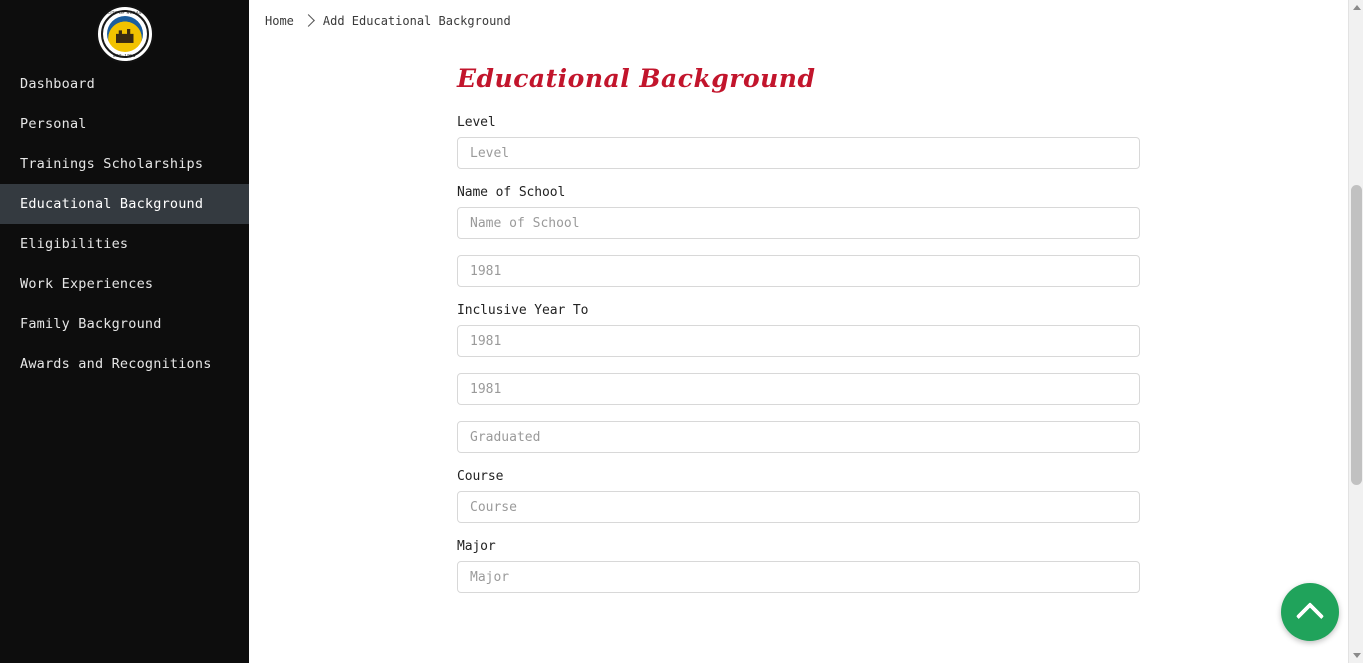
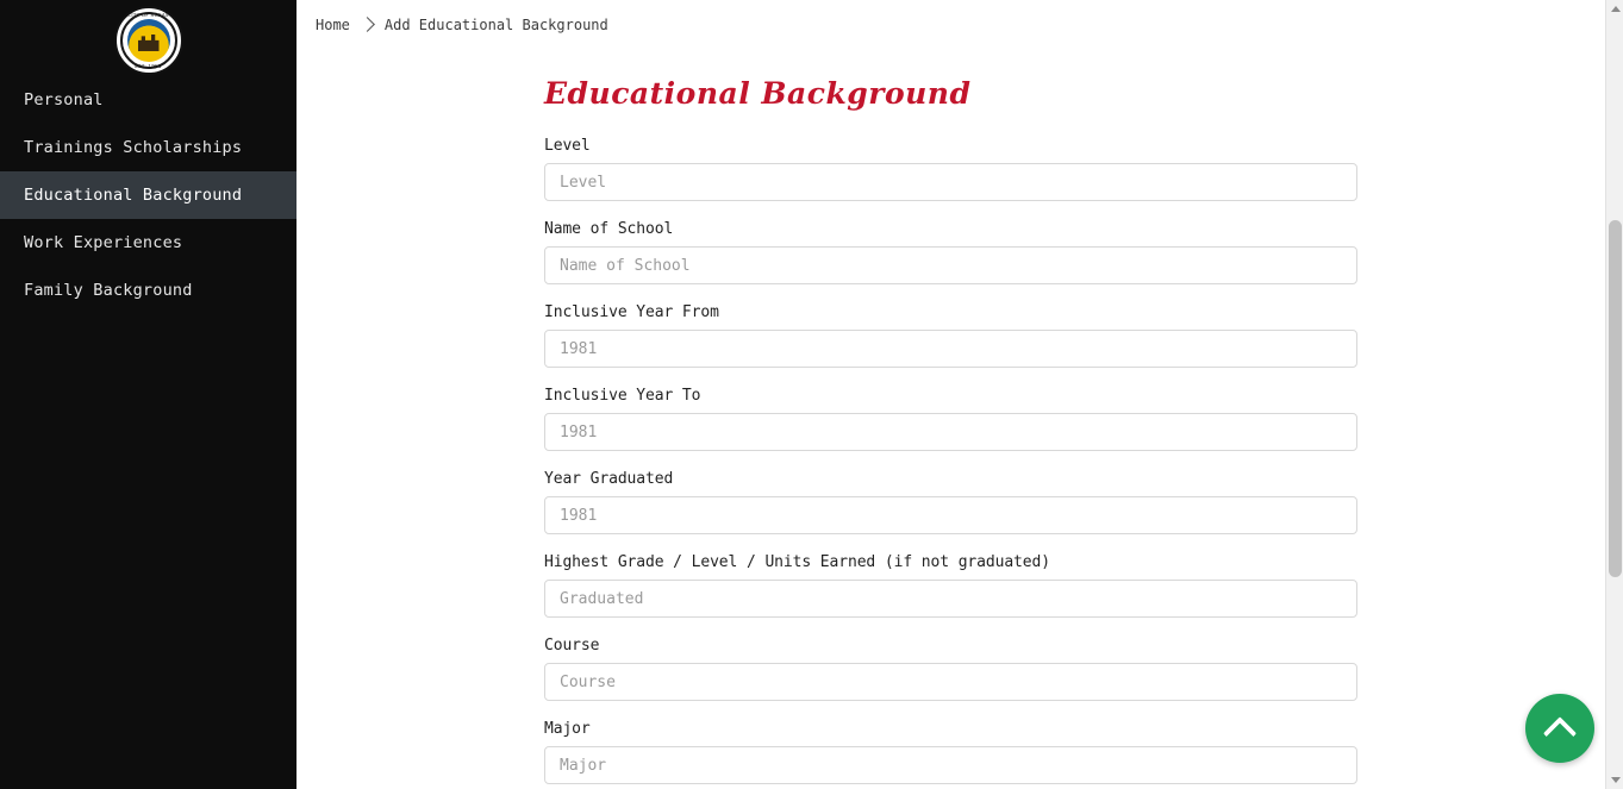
- Dashboard
  Personal
  Trainings Scholarships
  Educational Background
- Eligibilities
  Work Experiences
  Family Background
- Awards and Recognitions
  Home
  Add Educational Background
  Educational Background
  Level
  Level
  Name of School
  Name of School
+ Inclusive Year From
  1981
  Inclusive Year To
  1981
+ Year Graduated
  1981
+ Highest Grade / Level / Units Earned (if not graduated)
  Graduated
  Course
  Course
  Major
  Major
